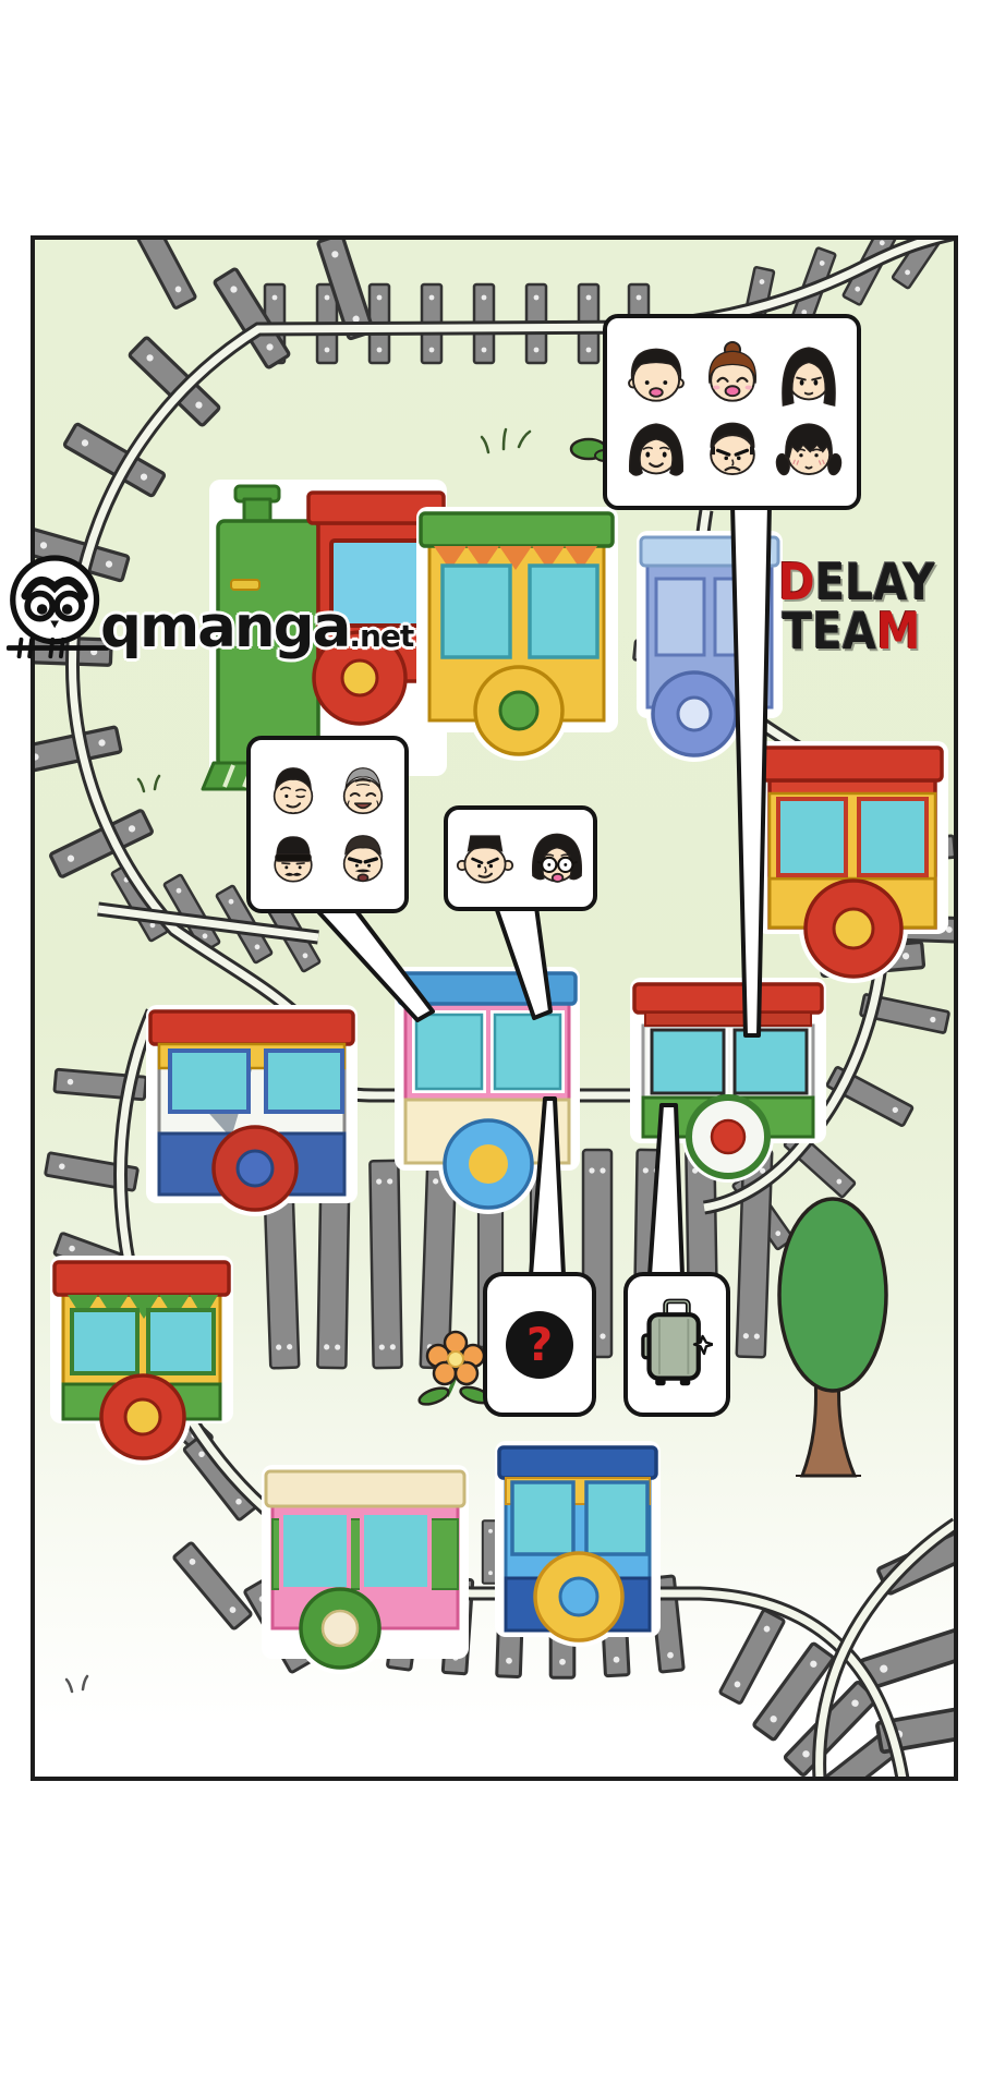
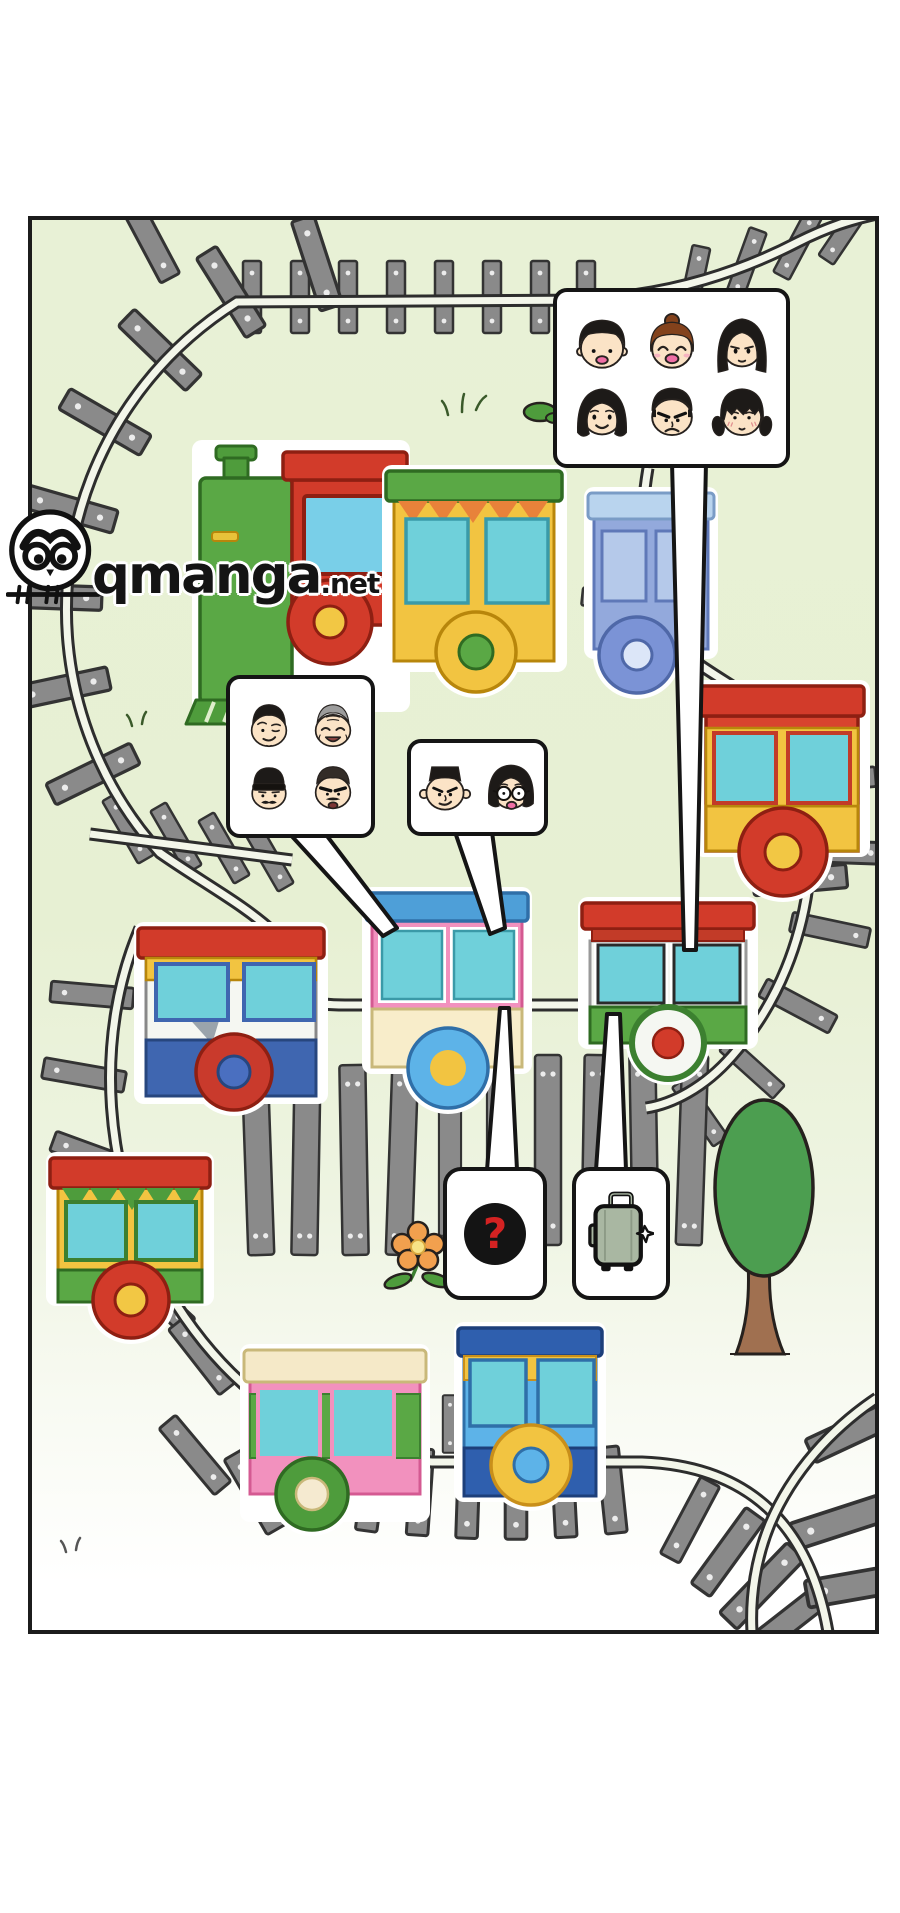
  ?
  qmanga.net
- DELAY
- TEAM
